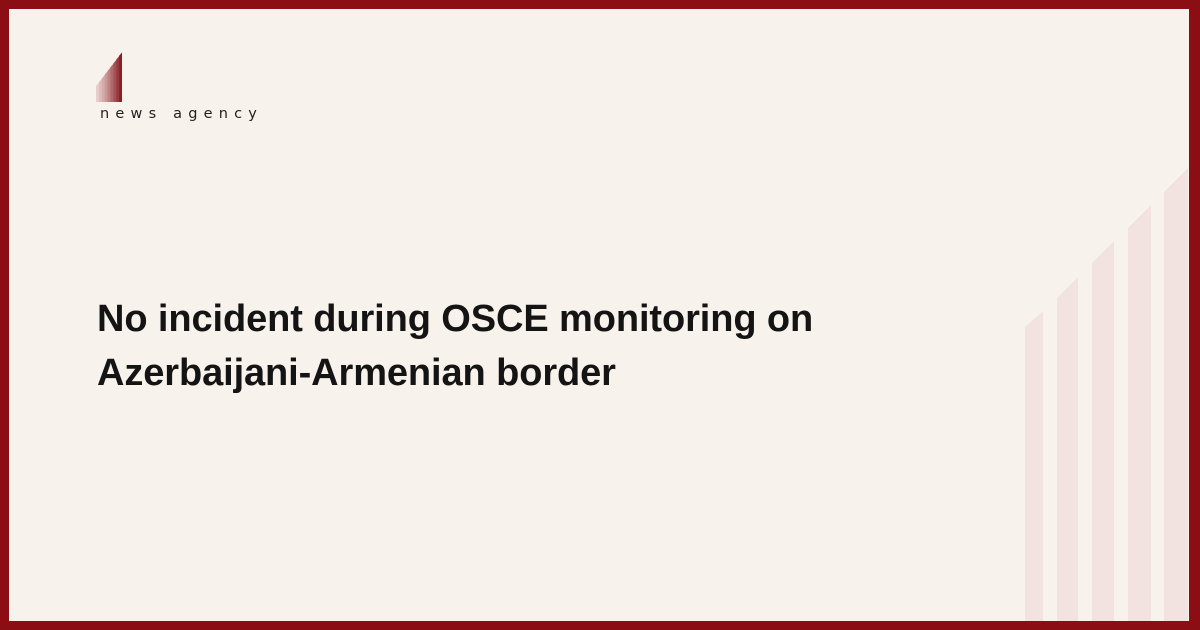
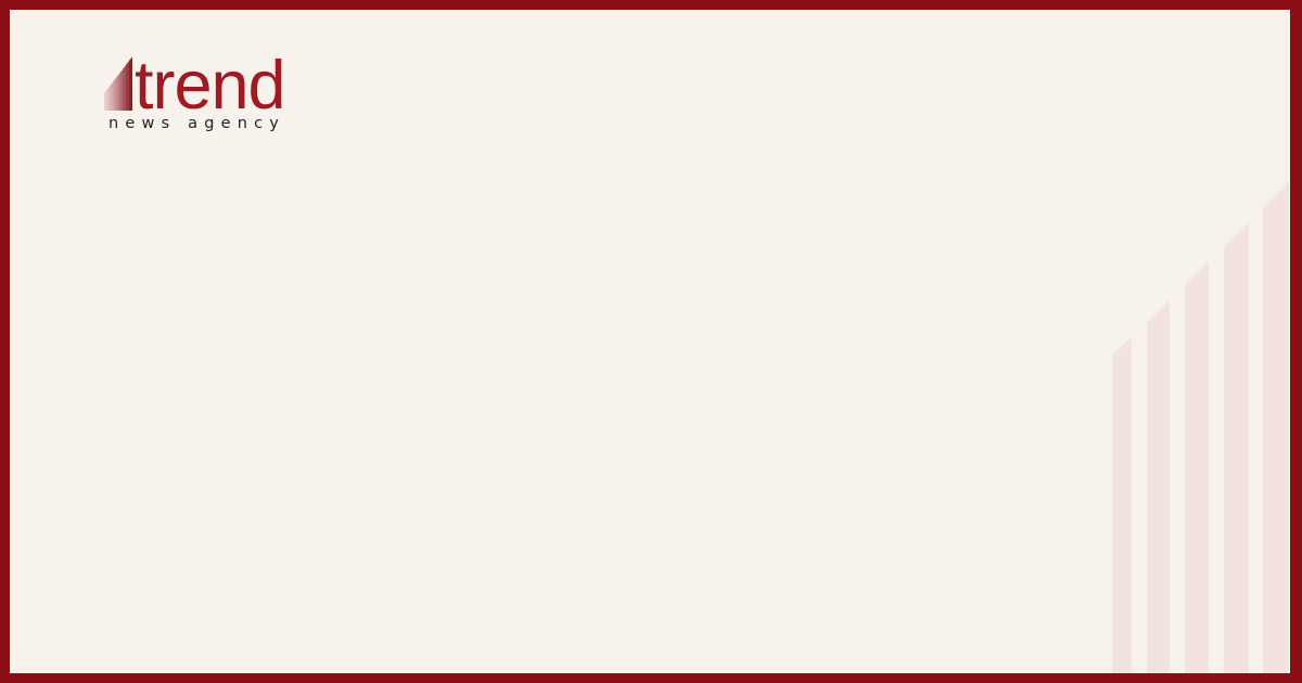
+ trend
  news agency
- No incident during OSCE monitoring on Azerbaijani-Armenian border
